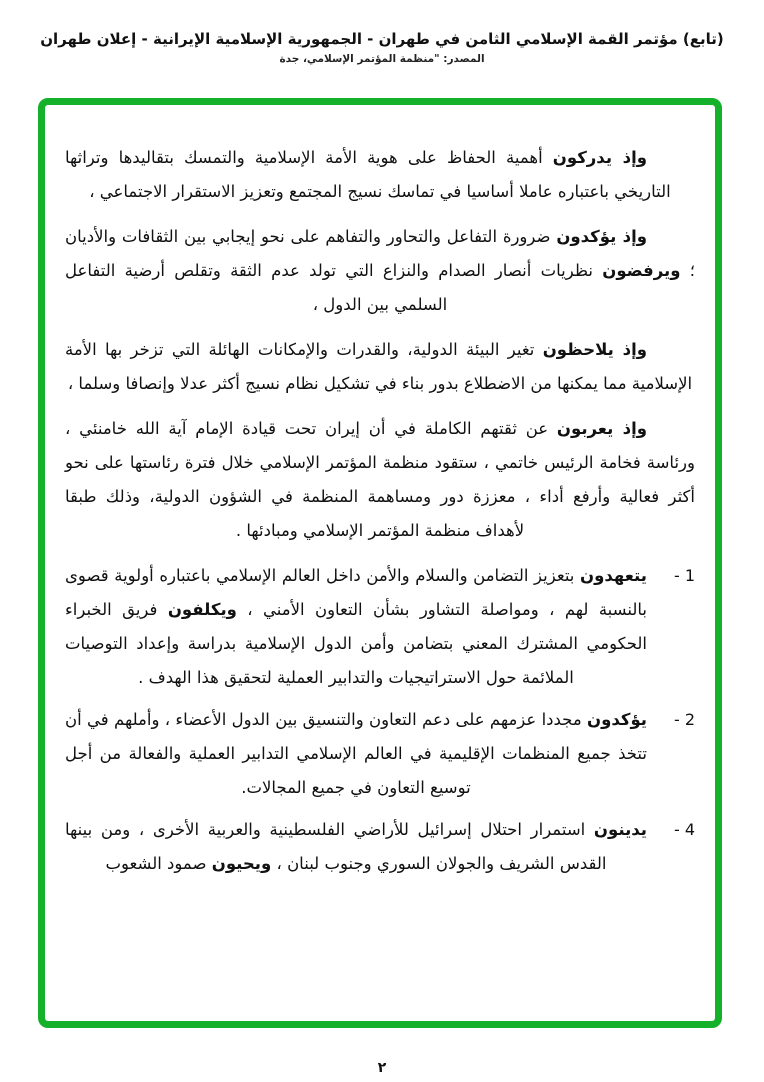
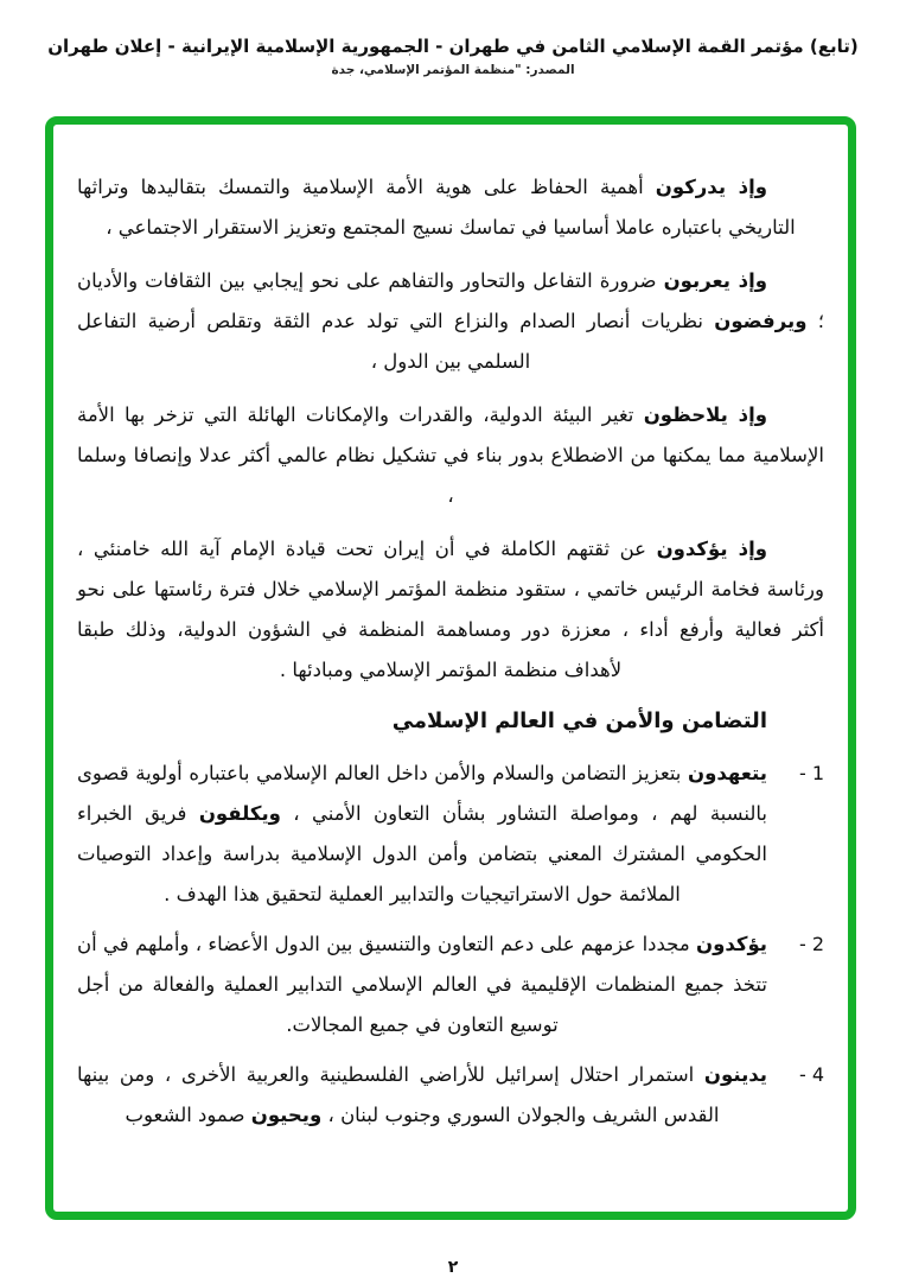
  (تابع) مؤتمر القمة الإسلامي الثامن في طهران - الجمهورية الإسلامية الإيرانية - إعلان طهران
  المصدر: "منظمة المؤتمر الإسلامي، جدة
  وإذ يدركون أهمية الحفاظ على هوية الأمة الإسلامية والتمسك بتقاليدها وتراثها التاريخي باعتباره عاملا أساسيا في تماسك نسيج المجتمع وتعزيز الاستقرار الاجتماعي ،
- وإذ يؤكدون ضرورة التفاعل والتحاور والتفاهم على نحو إيجابي بين الثقافات والأديان ؛ ويرفضون نظريات أنصار الصدام والنزاع التي تولد عدم الثقة وتقلص أرضية التفاعل السلمي بين الدول ،
+ وإذ يعربون ضرورة التفاعل والتحاور والتفاهم على نحو إيجابي بين الثقافات والأديان ؛ ويرفضون نظريات أنصار الصدام والنزاع التي تولد عدم الثقة وتقلص أرضية التفاعل السلمي بين الدول ،
- وإذ يلاحظون تغير البيئة الدولية، والقدرات والإمكانات الهائلة التي تزخر بها الأمة الإسلامية مما يمكنها من الاضطلاع بدور بناء في تشكيل نظام نسيج أكثر عدلا وإنصافا وسلما ،
+ وإذ يلاحظون تغير البيئة الدولية، والقدرات والإمكانات الهائلة التي تزخر بها الأمة الإسلامية مما يمكنها من الاضطلاع بدور بناء في تشكيل نظام عالمي أكثر عدلا وإنصافا وسلما ،
- وإذ يعربون عن ثقتهم الكاملة في أن إيران تحت قيادة الإمام آية الله خامنئي ، ورئاسة فخامة الرئيس خاتمي ، ستقود منظمة المؤتمر الإسلامي خلال فترة رئاستها على نحو أكثر فعالية وأرفع أداء ، معززة دور ومساهمة المنظمة في الشؤون الدولية، وذلك طبقا لأهداف منظمة المؤتمر الإسلامي ومبادئها .
+ وإذ يؤكدون عن ثقتهم الكاملة في أن إيران تحت قيادة الإمام آية الله خامنئي ، ورئاسة فخامة الرئيس خاتمي ، ستقود منظمة المؤتمر الإسلامي خلال فترة رئاستها على نحو أكثر فعالية وأرفع أداء ، معززة دور ومساهمة المنظمة في الشؤون الدولية، وذلك طبقا لأهداف منظمة المؤتمر الإسلامي ومبادئها .
+ التضامن والأمن في العالم الإسلامي
  1 -
  يتعهدون بتعزيز التضامن والسلام والأمن داخل العالم الإسلامي باعتباره أولوية قصوى بالنسبة لهم ، ومواصلة التشاور بشأن التعاون الأمني ، ويكلفون فريق الخبراء الحكومي المشترك المعني بتضامن وأمن الدول الإسلامية بدراسة وإعداد التوصيات الملائمة حول الاستراتيجيات والتدابير العملية لتحقيق هذا الهدف .
  2 -
  يؤكدون مجددا عزمهم على دعم التعاون والتنسيق بين الدول الأعضاء ، وأملهم في أن تتخذ جميع المنظمات الإقليمية في العالم الإسلامي التدابير العملية والفعالة من أجل توسيع التعاون في جميع المجالات.
  4 -
  يدينون استمرار احتلال إسرائيل للأراضي الفلسطينية والعربية الأخرى ، ومن بينها القدس الشريف والجولان السوري وجنوب لبنان ، ويحيون صمود الشعوب
  ٢
